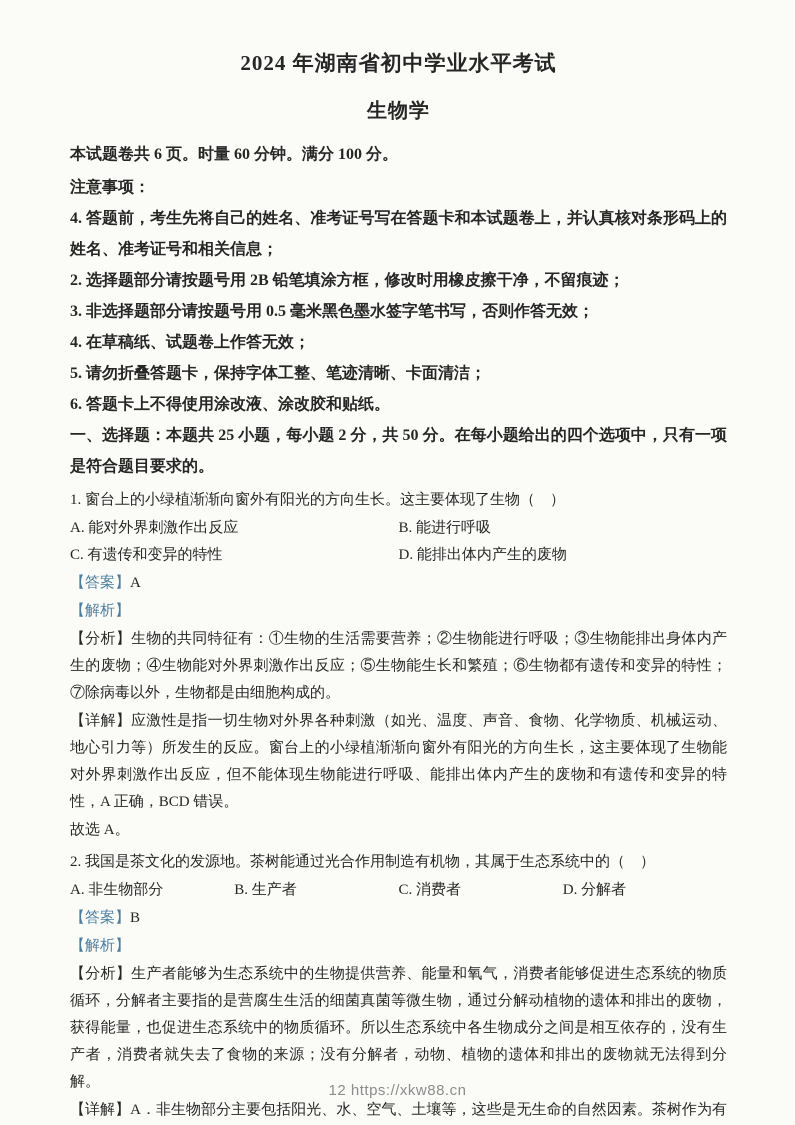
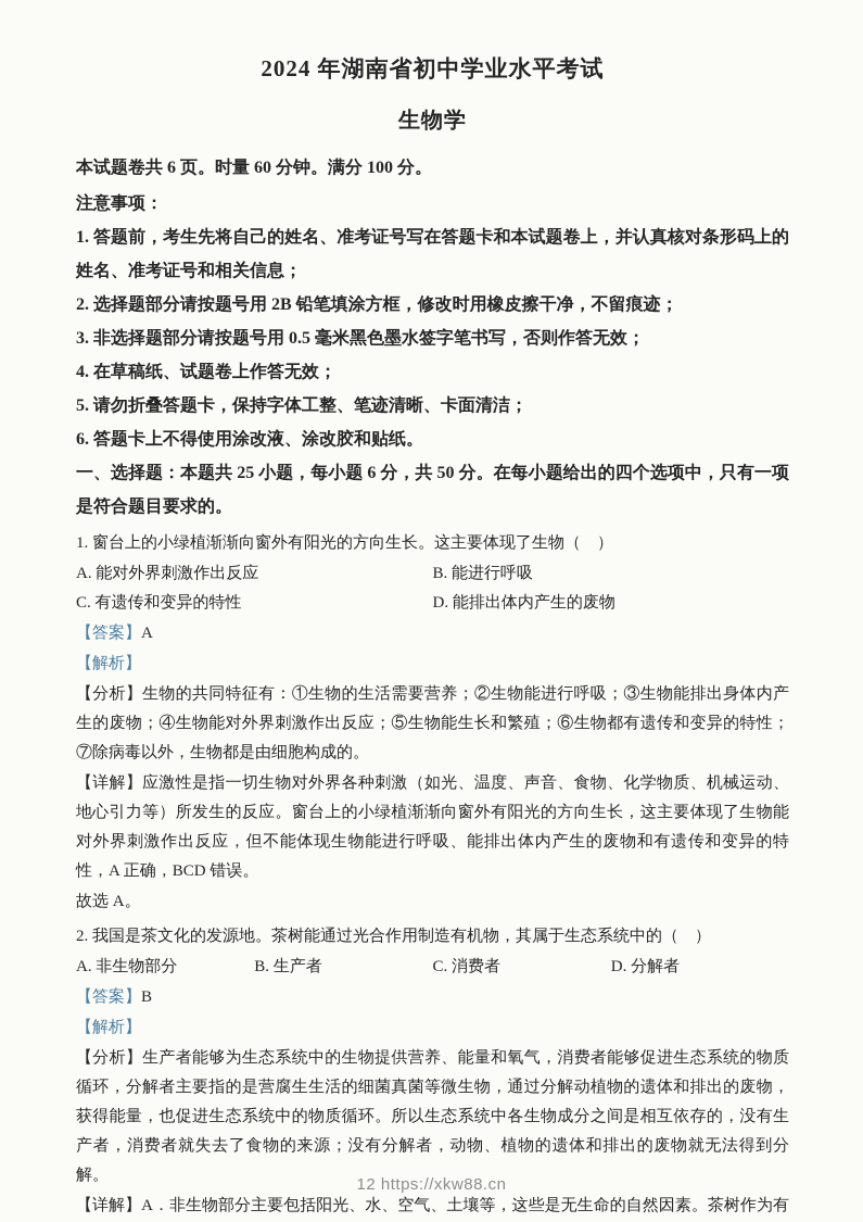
  2024 年湖南省初中学业水平考试
  生物学
  本试题卷共 6 页。时量 60 分钟。满分 100 分。
  注意事项：
- 4. 答题前，考生先将自己的姓名、准考证号写在答题卡和本试题卷上，并认真核对条形码上的姓名、准考证号和相关信息；
+ 1. 答题前，考生先将自己的姓名、准考证号写在答题卡和本试题卷上，并认真核对条形码上的姓名、准考证号和相关信息；
  2. 选择题部分请按题号用 2B 铅笔填涂方框，修改时用橡皮擦干净，不留痕迹；
  3. 非选择题部分请按题号用 0.5 毫米黑色墨水签字笔书写，否则作答无效；
  4. 在草稿纸、试题卷上作答无效；
  5. 请勿折叠答题卡，保持字体工整、笔迹清晰、卡面清洁；
  6. 答题卡上不得使用涂改液、涂改胶和贴纸。
- 一、选择题：本题共 25 小题，每小题 2 分，共 50 分。在每小题给出的四个选项中，只有一项是符合题目要求的。
+ 一、选择题：本题共 25 小题，每小题 6 分，共 50 分。在每小题给出的四个选项中，只有一项是符合题目要求的。
  1. 窗台上的小绿植渐渐向窗外有阳光的方向生长。这主要体现了生物（ ）
  A. 能对外界刺激作出反应
  B. 能进行呼吸
  C. 有遗传和变异的特性
  D. 能排出体内产生的废物
  【答案】A
  【解析】
  【分析】生物的共同特征有：①生物的生活需要营养；②生物能进行呼吸；③生物能排出身体内产生的废物；④生物能对外界刺激作出反应；⑤生物能生长和繁殖；⑥生物都有遗传和变异的特性；⑦除病毒以外，生物都是由细胞构成的。
  【详解】应激性是指一切生物对外界各种刺激（如光、温度、声音、食物、化学物质、机械运动、地心引力等）所发生的反应。窗台上的小绿植渐渐向窗外有阳光的方向生长，这主要体现了生物能对外界刺激作出反应，但不能体现生物能进行呼吸、能排出体内产生的废物和有遗传和变异的特性，A 正确，BCD 错误。
  故选 A。
  2. 我国是茶文化的发源地。茶树能通过光合作用制造有机物，其属于生态系统中的（ ）
  A. 非生物部分
  B. 生产者
  C. 消费者
  D. 分解者
  【答案】B
  【解析】
  【分析】生产者能够为生态系统中的生物提供营养、能量和氧气，消费者能够促进生态系统的物质循环，分解者主要指的是营腐生生活的细菌真菌等微生物，通过分解动植物的遗体和排出的废物，获得能量，也促进生态系统中的物质循环。所以生态系统中各生物成分之间是相互依存的，没有生产者，消费者就失去了食物的来源；没有分解者，动物、植物的遗体和排出的废物就无法得到分解。
  【详解】A．非生物部分主要包括阳光、水、空气、土壤等，这些是无生命的自然因素。茶树作为有
  12 https://xkw88.cn
